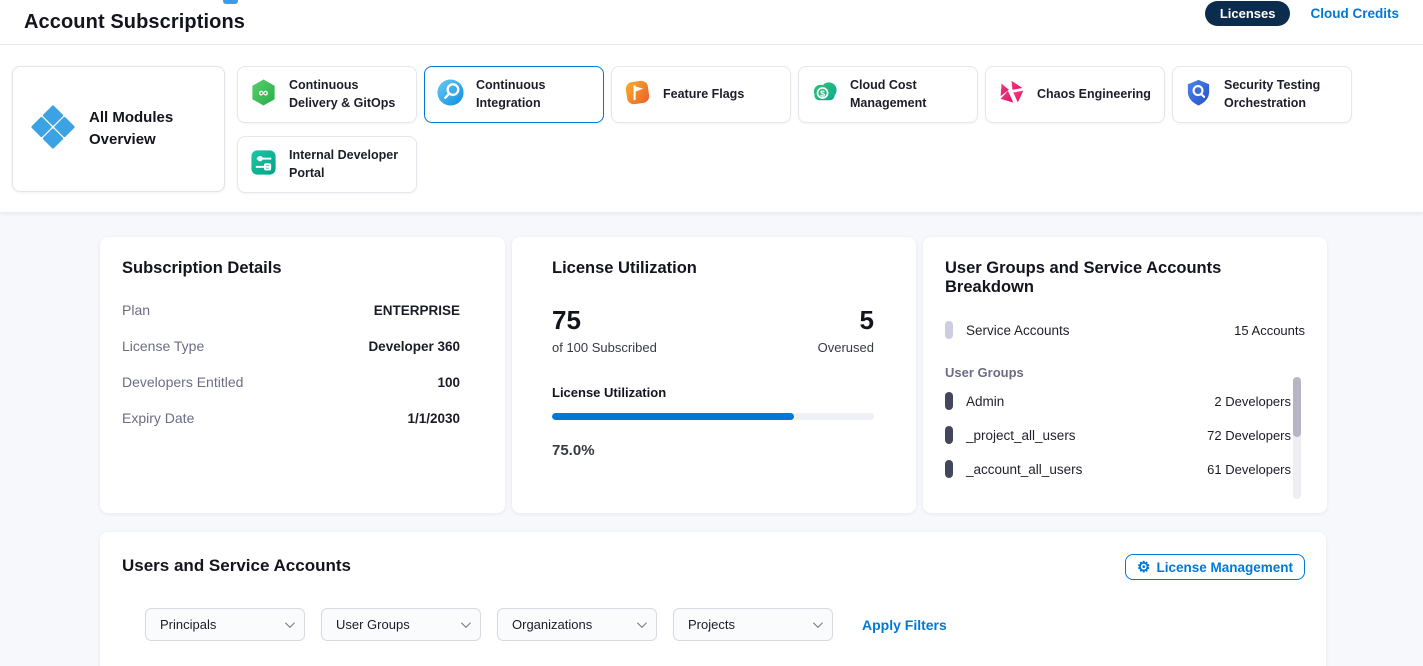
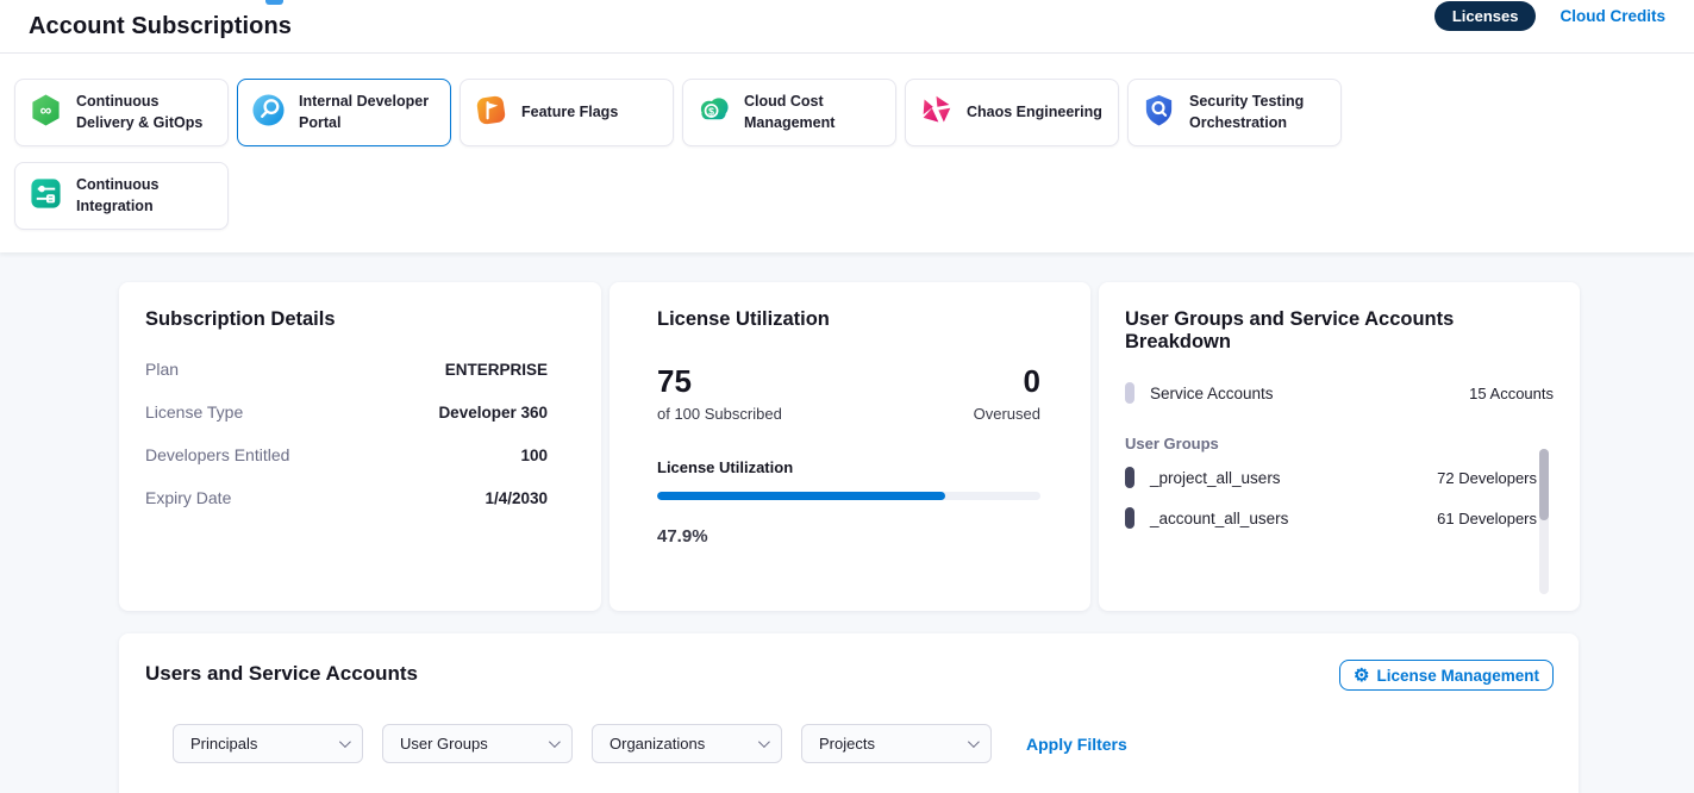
  Account Subscriptions
  Licenses
  Cloud Credits
- All Modules Overview
  ∞
  Continuous Delivery & GitOps
- Continuous Integration
+ Internal Developer Portal
  Feature Flags
  $
  Cloud Cost Management
  Chaos Engineering
  Security Testing Orchestration
- Internal Developer Portal
+ Continuous Integration
  Subscription Details
  Plan
  ENTERPRISE
  License Type
  Developer 360
  Developers Entitled
  100
  Expiry Date
- 1/1/2030
+ 1/4/2030
  License Utilization
  75
  of 100 Subscribed
- 5
+ 0
  Overused
  License Utilization
- 75.0%
+ 47.9%
  User Groups and Service Accounts Breakdown
  Service Accounts
  15 Accounts
  User Groups
- Admin
- 2 Developers
  _project_all_users
  72 Developers
  _account_all_users
  61 Developers
  Users and Service Accounts
  ⚙
  License Management
  Principals
  User Groups
  Organizations
  Projects
  Apply Filters
